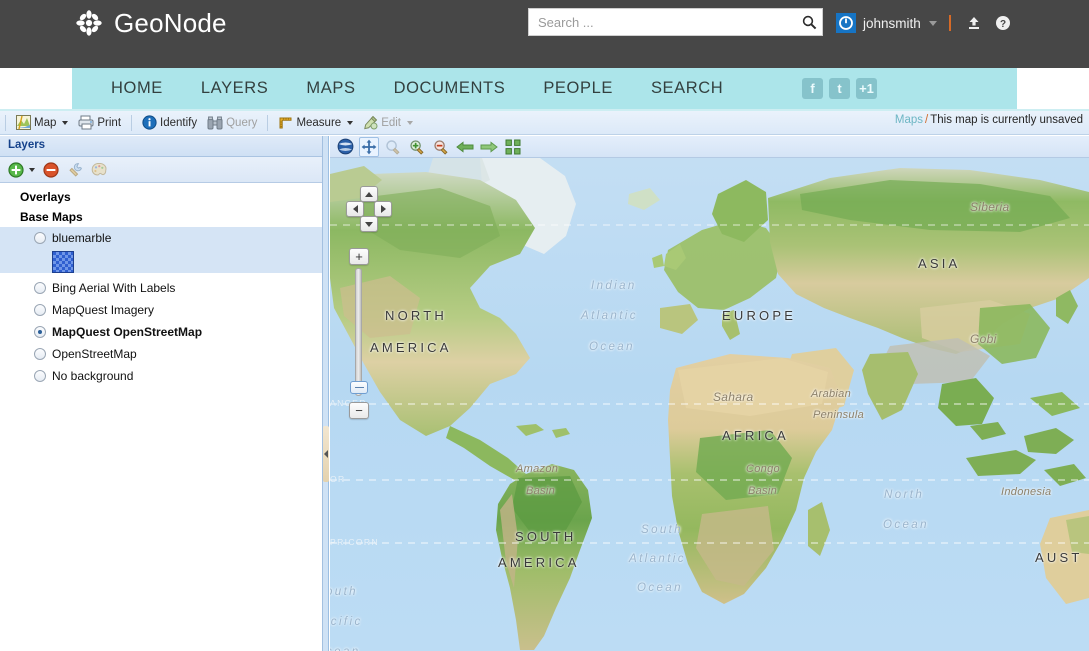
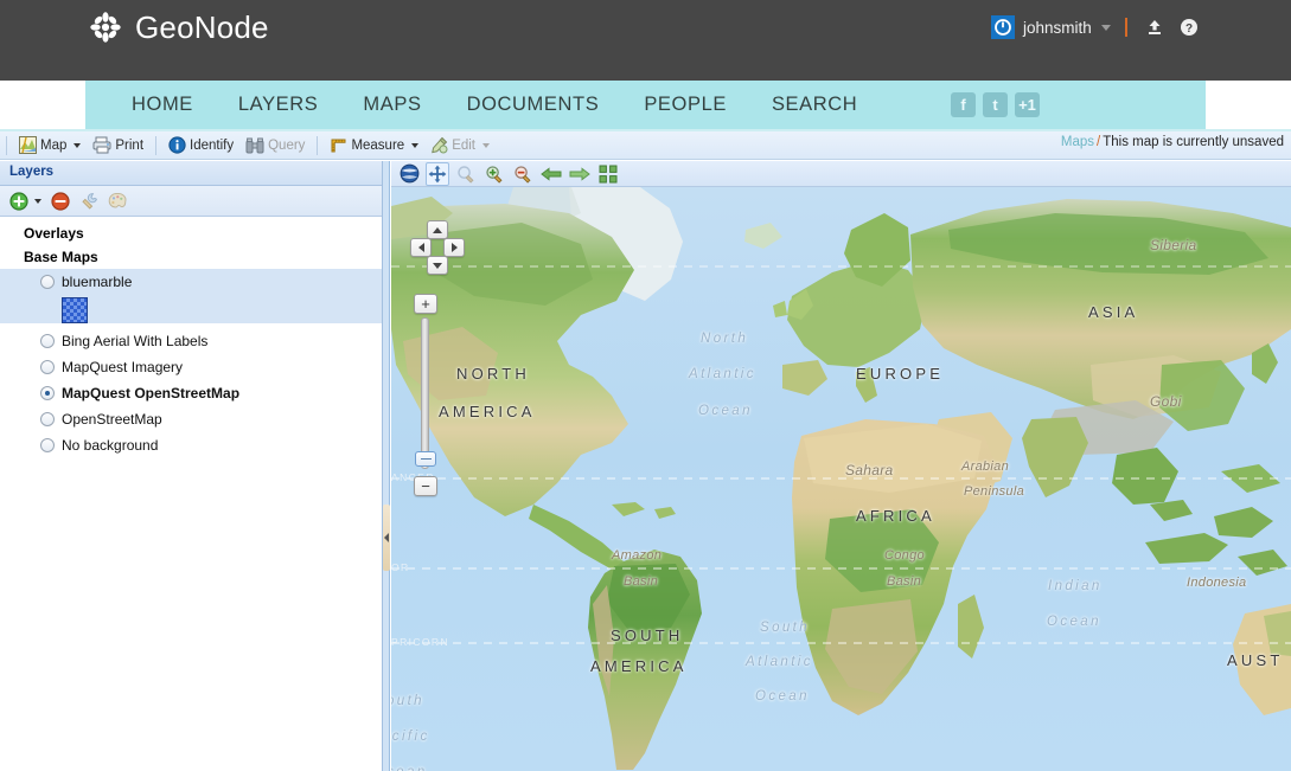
  GeoNode
- Search ...
  johnsmith
  ?
  HOME
  LAYERS
  MAPS
  DOCUMENTS
  PEOPLE
  SEARCH
  f
  t
  +1
  Map
  Print
  Identify
  Query
  Measure
  Edit
  Maps / This map is currently unsaved
  Layers
  Overlays
  Base Maps
  bluemarble
  Bing Aerial With Labels
  MapQuest Imagery
  MapQuest OpenStreetMap
  OpenStreetMap
  No background
  NORTH
  AMERICA
  EUROPE
  ASIA
  AFRICA
  SOUTH
  AMERICA
  AUST
- Indian
+ North
  Atlantic
  Ocean
  South
  Atlantic
  Ocean
- North
+ Indian
  Ocean
  outh
  cific
  Siberia
  Gobi
  Sahara
  Arabian
  Peninsula
  Amazon
  Basin
  Congo
  Basin
  Indonesia
  OR
  PRICORN
  +
  −
